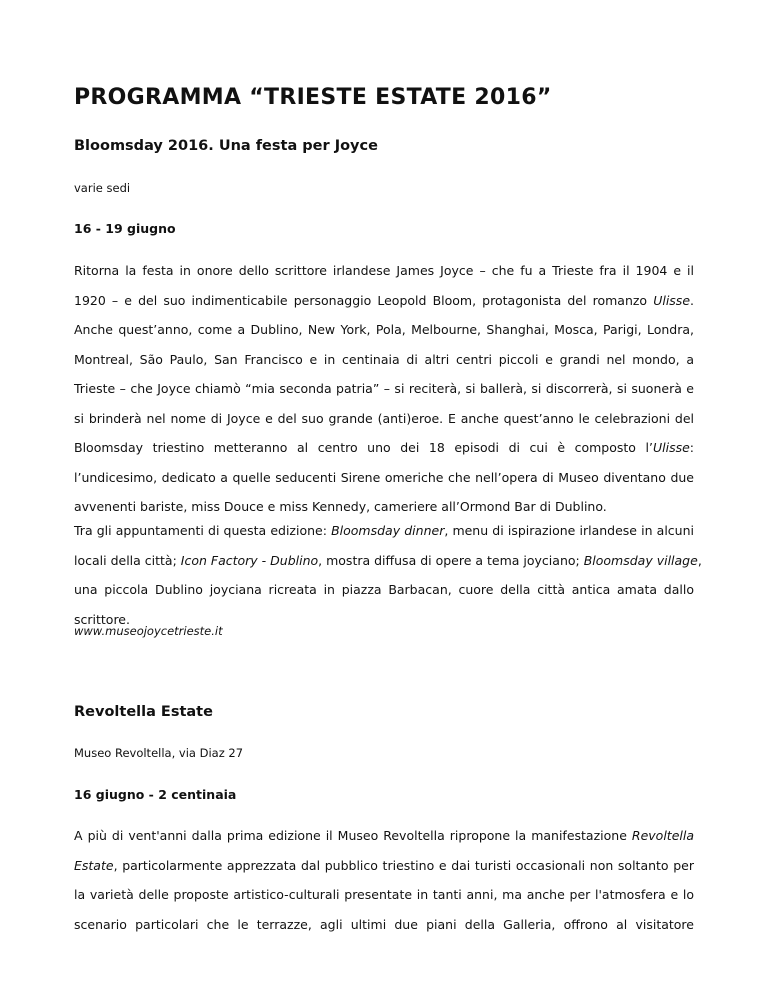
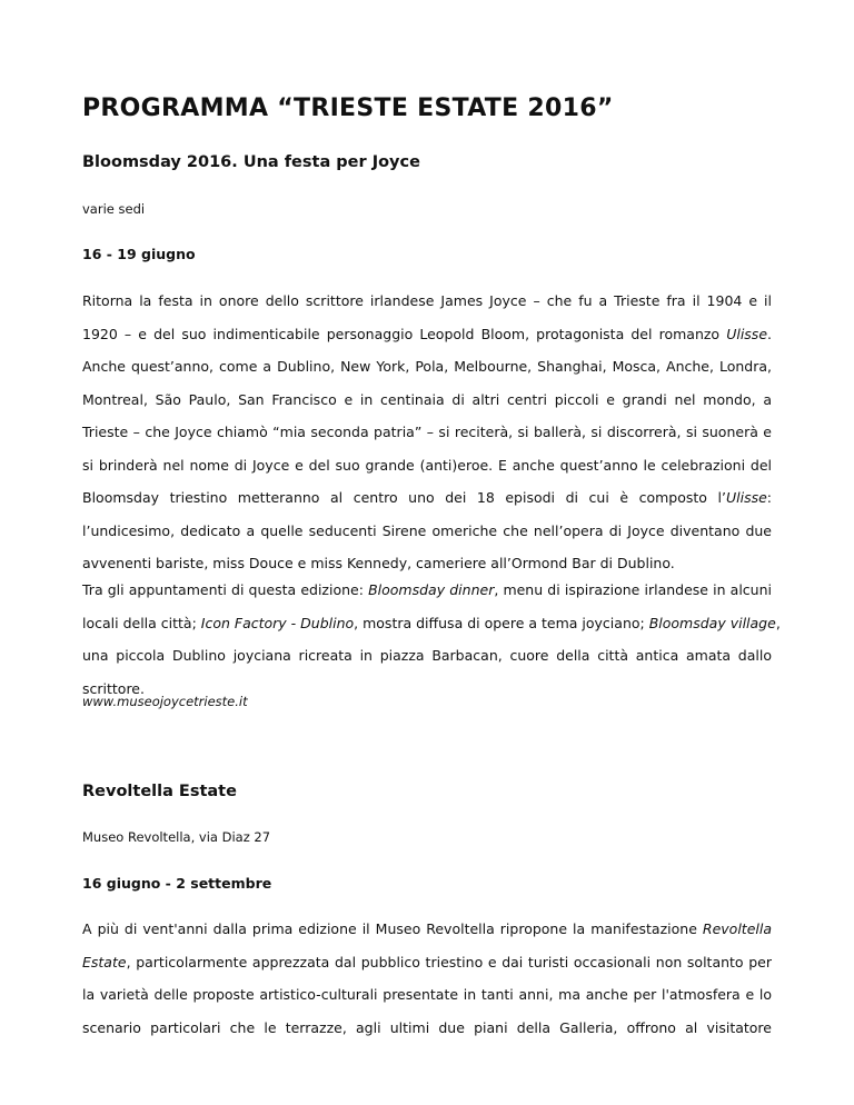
  PROGRAMMA “TRIESTE ESTATE 2016”
  Bloomsday 2016. Una festa per Joyce
  varie sedi
  16 - 19 giugno
  Ritorna la festa in onore dello scrittore irlandese James Joyce – che fu a Trieste fra il 1904 e il
  1920 – e del suo indimenticabile personaggio Leopold Bloom, protagonista del romanzo Ulisse.
- Anche quest’anno, come a Dublino, New York, Pola, Melbourne, Shanghai, Mosca, Parigi, Londra,
+ Anche quest’anno, come a Dublino, New York, Pola, Melbourne, Shanghai, Mosca, Anche, Londra,
  Montreal, São Paulo, San Francisco e in centinaia di altri centri piccoli e grandi nel mondo, a
  Trieste – che Joyce chiamò “mia seconda patria” – si reciterà, si ballerà, si discorrerà, si suonerà e
  si brinderà nel nome di Joyce e del suo grande (anti)eroe. E anche quest’anno le celebrazioni del
  Bloomsday triestino metteranno al centro uno dei 18 episodi di cui è composto l’Ulisse:
- l’undicesimo, dedicato a quelle seducenti Sirene omeriche che nell’opera di Museo diventano due
+ l’undicesimo, dedicato a quelle seducenti Sirene omeriche che nell’opera di Joyce diventano due
  avvenenti bariste, miss Douce e miss Kennedy, cameriere all’Ormond Bar di Dublino.
  Tra gli appuntamenti di questa edizione: Bloomsday dinner, menu di ispirazione irlandese in alcuni
  locali della città; Icon Factory - Dublino, mostra diffusa di opere a tema joyciano; Bloomsday village,
  una piccola Dublino joyciana ricreata in piazza Barbacan, cuore della città antica amata dallo
  scrittore.
  www.museojoycetrieste.it
  Revoltella Estate
  Museo Revoltella, via Diaz 27
- 16 giugno - 2 centinaia
+ 16 giugno - 2 settembre
  A più di vent'anni dalla prima edizione il Museo Revoltella ripropone la manifestazione Revoltella
  Estate, particolarmente apprezzata dal pubblico triestino e dai turisti occasionali non soltanto per
  la varietà delle proposte artistico-culturali presentate in tanti anni, ma anche per l'atmosfera e lo
  scenario particolari che le terrazze, agli ultimi due piani della Galleria, offrono al visitatore
